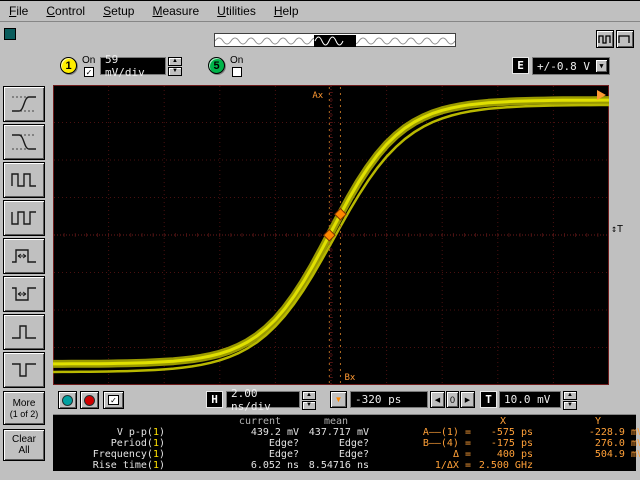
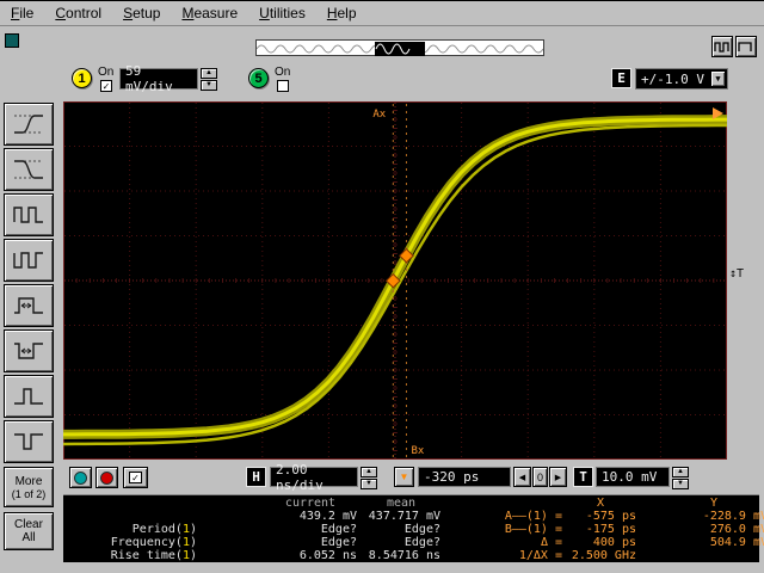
  File
  Control
  Setup
  Measure
  Utilities
  Help
  1
  On
  ✓
  59 mV/div
  5
  On
  E
- +/-0.8 V
+ +/-1.0 V
  ▼
  More
  (1 of 2)
  Clear
  All
  Ax
  Bx
  ↕T
  ✓
  H
  2.00 ns/div
  ▼
  -320 ps
  0
  T
  10.0 mV
  current
  mean
  X
  Y
- V p-p(1)
  439.2 mV
  437.717 mV
  A——(1) =
  -575 ps
  -228.9 m
  Period(1)
  Edge?
  Edge?
- B——(4) =
+ B——(1) =
  -175 ps
  276.0 m
  Frequency(1)
  Edge?
  Edge?
  Δ =
  400 ps
  504.9 m
  Rise time(1)
  6.052 ns
  8.54716 ns
  1/ΔX =
  2.500 GHz
